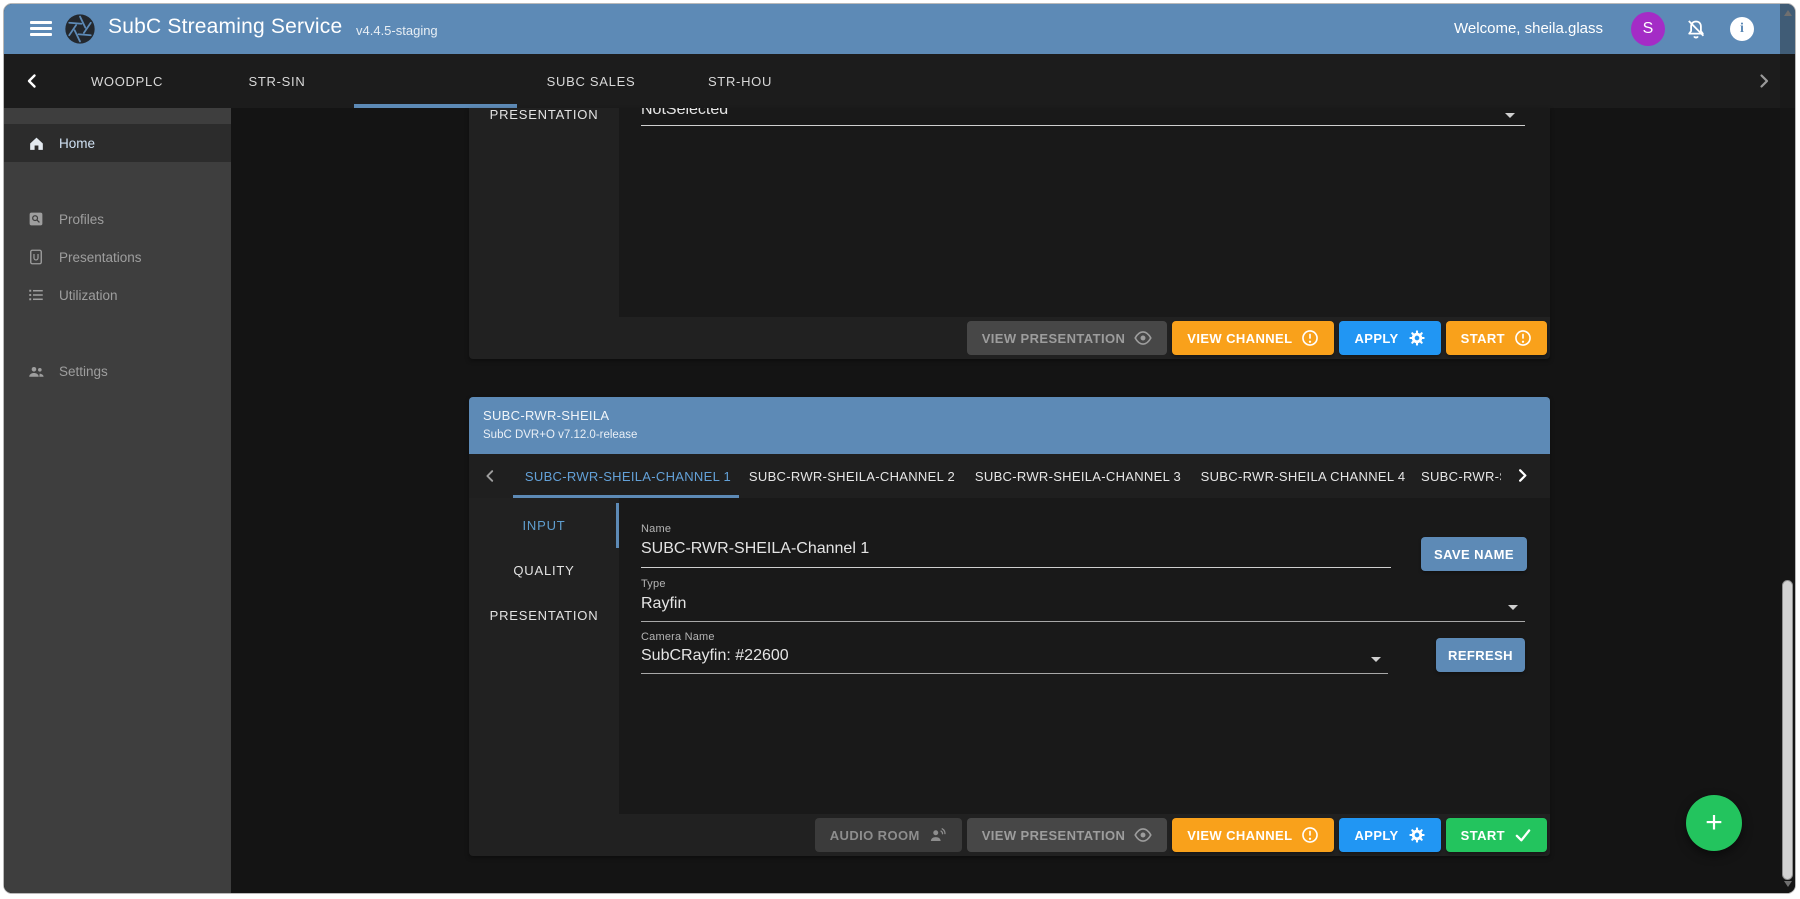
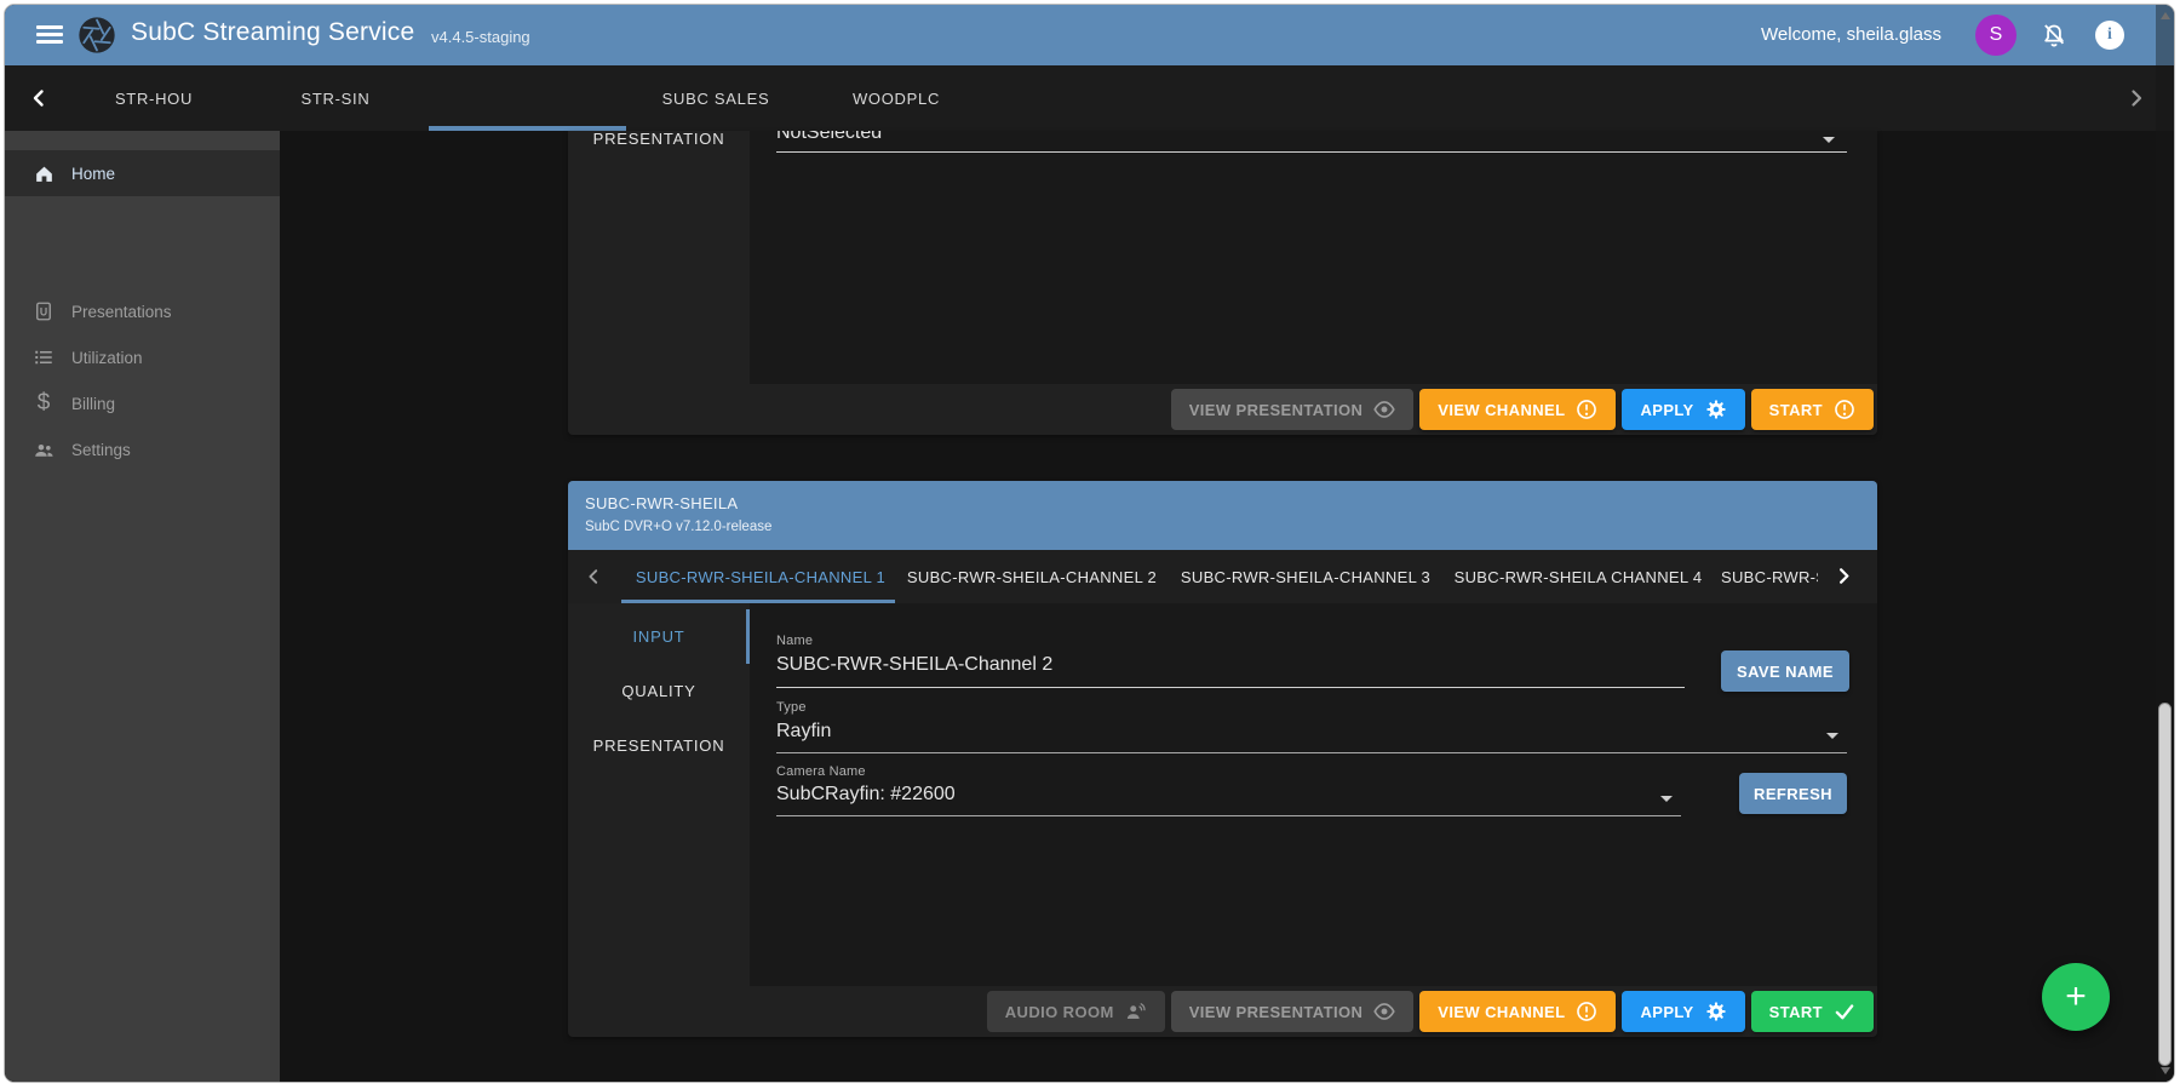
  SubC Streaming Service
  v4.4.5-staging
  Welcome, sheila.glass
  S
  i
- WOODPLC
+ STR-HOU
  STR-SIN
  SUBC SALES
- STR-HOU
+ WOODPLC
  Home
- Profiles
  Presentations
  Utilization
+ $
+ Billing
  Settings
  PRESENTATION
  NotSelected
  VIEW PRESENTATION
  VIEW CHANNEL
  APPLY
  START
  SUBC-RWR-SHEILA
  SubC DVR+O v7.12.0-release
  SUBC-RWR-SHEILA-CHANNEL 1
  SUBC-RWR-SHEILA-CHANNEL 2
  SUBC-RWR-SHEILA-CHANNEL 3
  SUBC-RWR-SHEILA CHANNEL 4
  SUBC-RWR-
  INPUT
  QUALITY
  PRESENTATION
  Name
- SUBC-RWR-SHEILA-Channel 1
+ SUBC-RWR-SHEILA-Channel 2
  SAVE NAME
  Type
  Rayfin
  Camera Name
  SubCRayfin: #22600
  REFRESH
  AUDIO ROOM
  VIEW PRESENTATION
  VIEW CHANNEL
  APPLY
  START
  +
